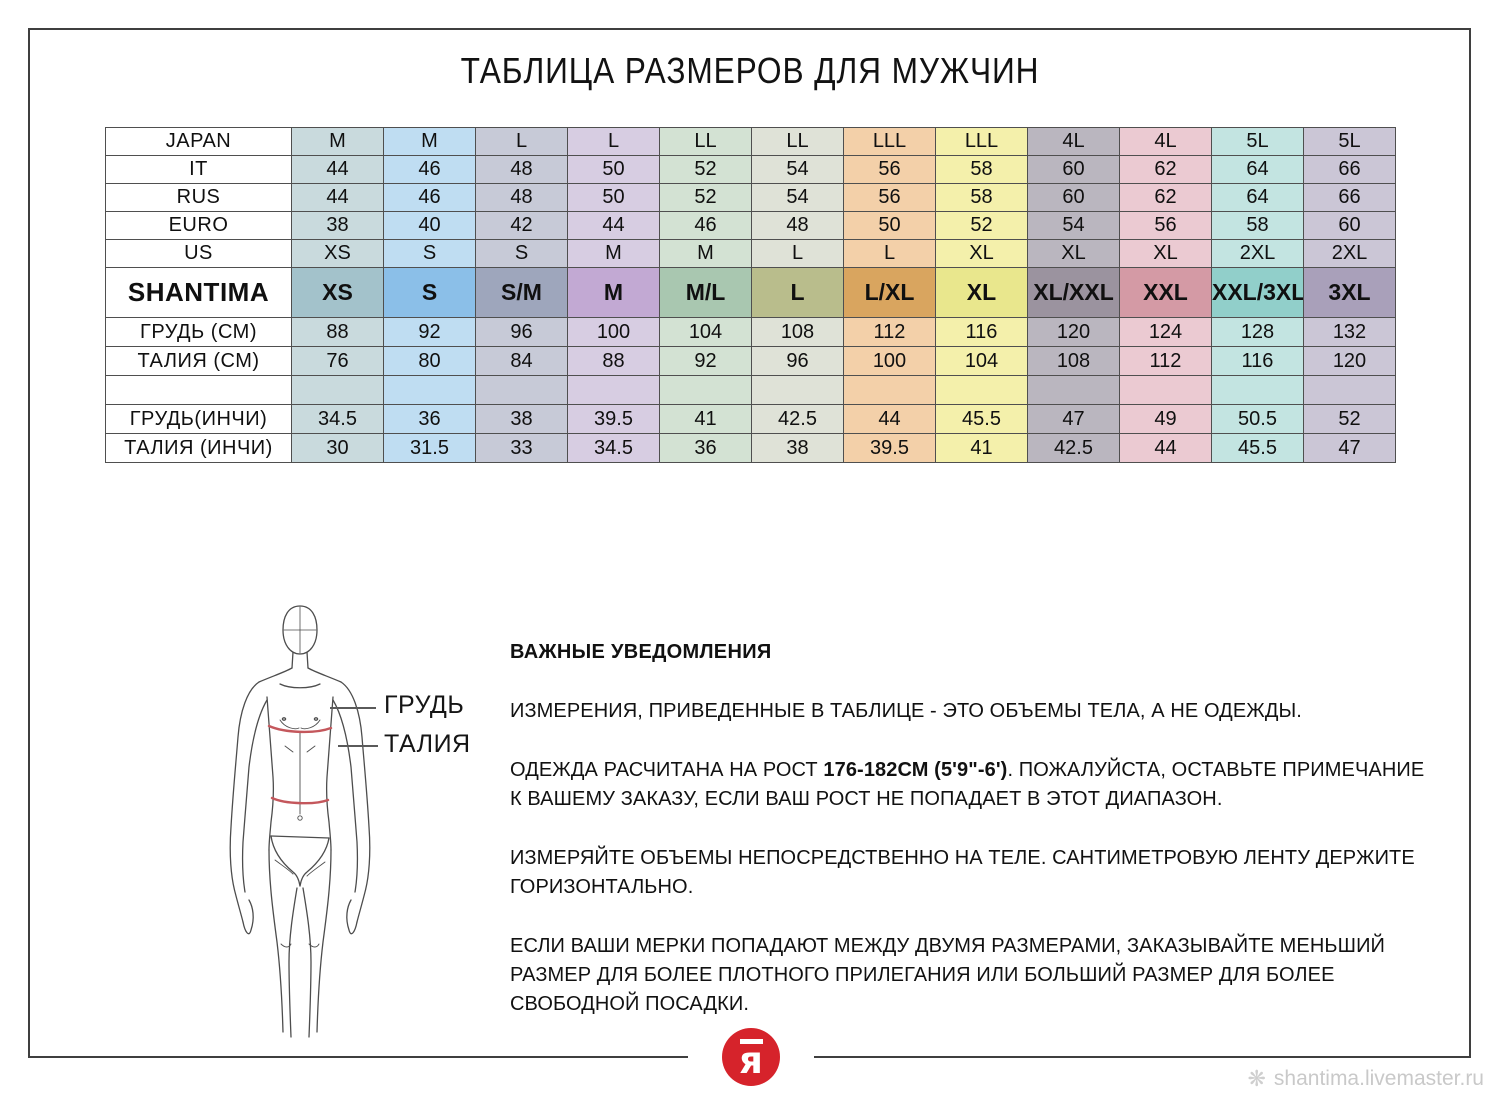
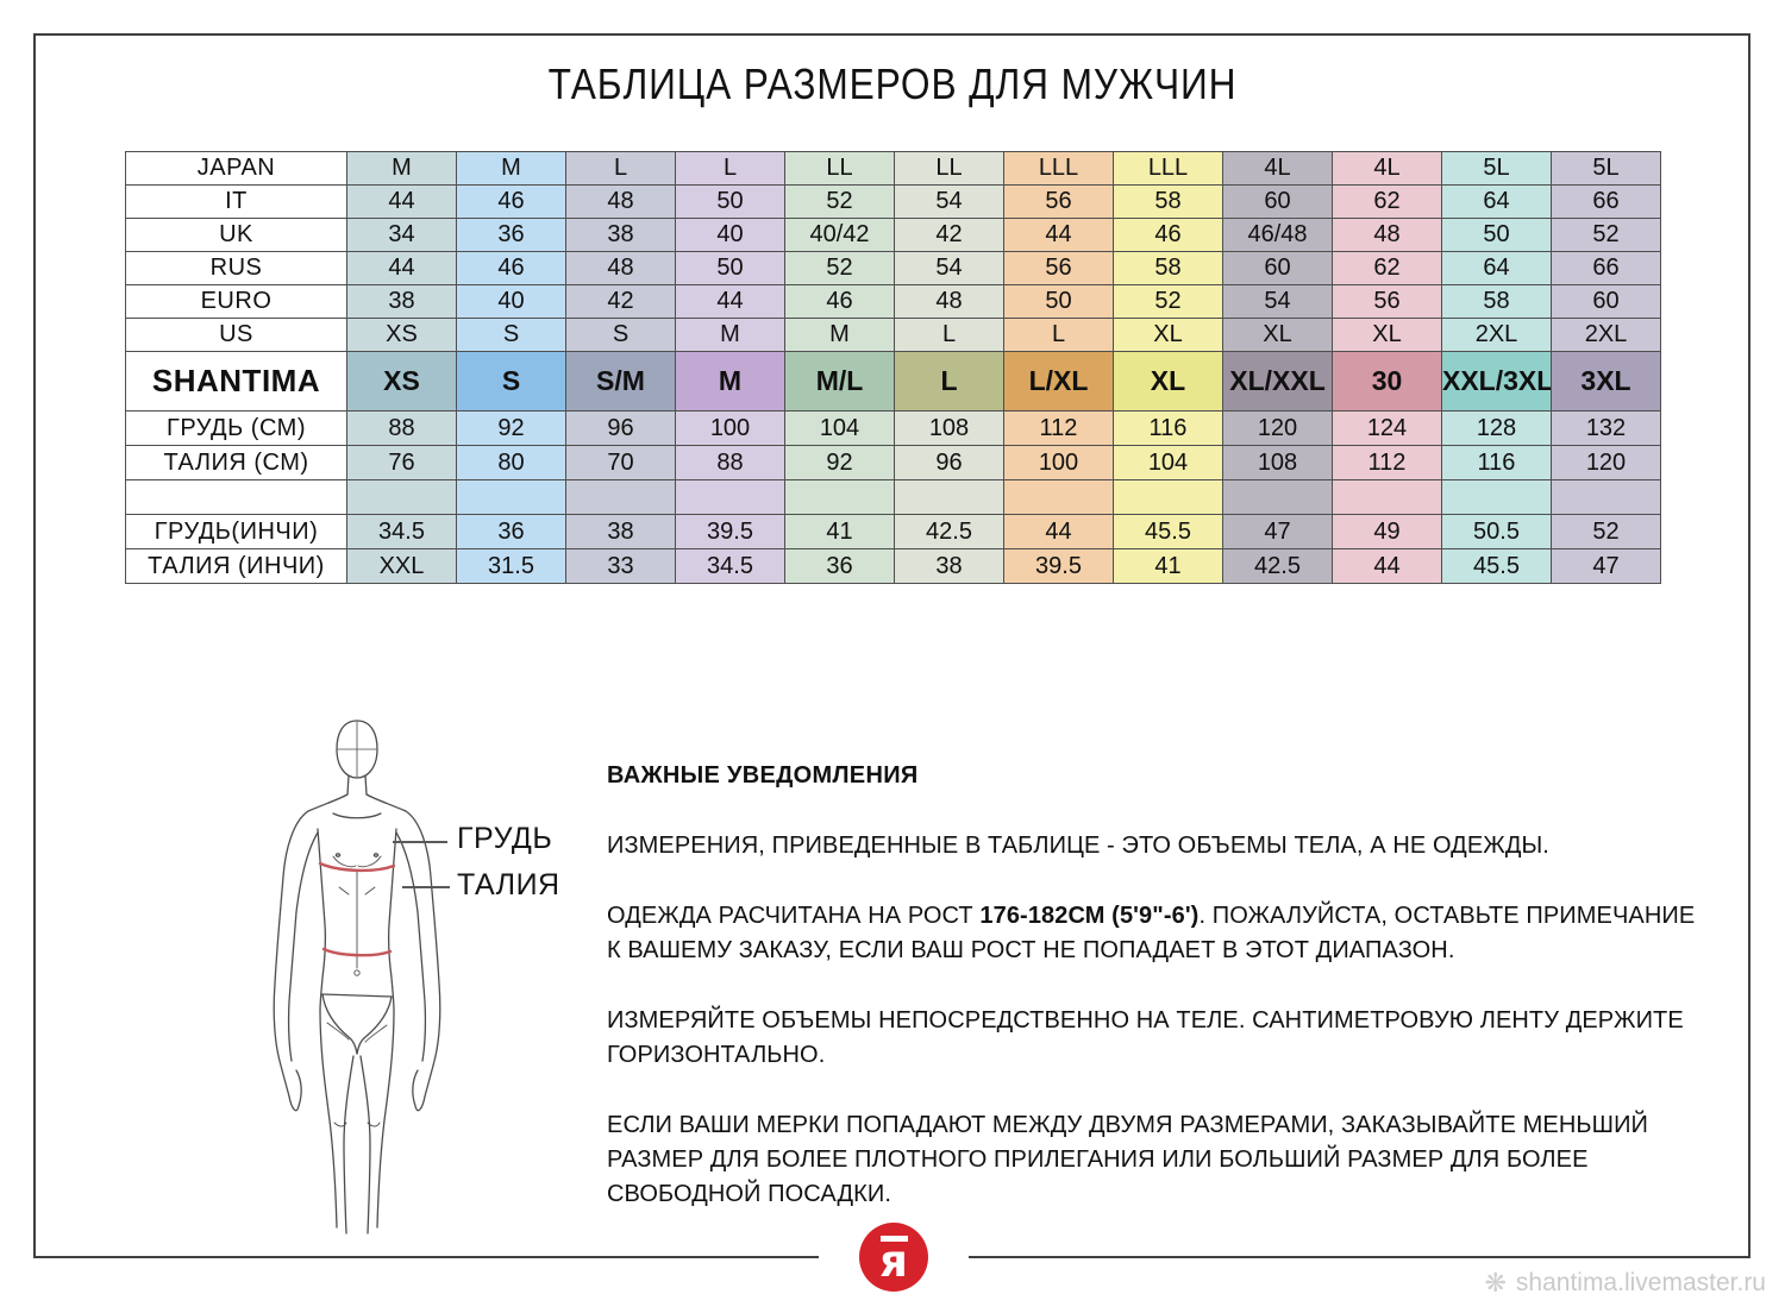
  ТАБЛИЦА РАЗМЕРОВ ДЛЯ МУЖЧИН
  JAPAN	M	M	L	L	LL	LL	LLL	LLL	4L	4L	5L	5L
  IT	44	46	48	50	52	54	56	58	60	62	64	66
+ UK	34	36	38	40	40/42	42	44	46	46/48	48	50	52
  RUS	44	46	48	50	52	54	56	58	60	62	64	66
  EURO	38	40	42	44	46	48	50	52	54	56	58	60
  US	XS	S	S	M	M	L	L	XL	XL	XL	2XL	2XL
- SHANTIMA	XS	S	S/M	M	M/L	L	L/XL	XL	XL/XXL	XXL	XXL/3XL	3XL
+ SHANTIMA	XS	S	S/M	M	M/L	L	L/XL	XL	XL/XXL	30	XXL/3XL	3XL
  ГРУДЬ (СМ)	88	92	96	100	104	108	112	116	120	124	128	132
- ТАЛИЯ (СМ)	76	80	84	88	92	96	100	104	108	112	116	120
+ ТАЛИЯ (СМ)	76	80	70	88	92	96	100	104	108	112	116	120
  ГРУДЬ(ИНЧИ)	34.5	36	38	39.5	41	42.5	44	45.5	47	49	50.5	52
- ТАЛИЯ (ИНЧИ)	30	31.5	33	34.5	36	38	39.5	41	42.5	44	45.5	47
+ ТАЛИЯ (ИНЧИ)	XXL	31.5	33	34.5	36	38	39.5	41	42.5	44	45.5	47
  ГРУДЬ
  ТАЛИЯ
  ВАЖНЫЕ УВЕДОМЛЕНИЯ
  ИЗМЕРЕНИЯ, ПРИВЕДЕННЫЕ В ТАБЛИЦЕ - ЭТО ОБЪЕМЫ ТЕЛА, А НЕ ОДЕЖДЫ.
  ОДЕЖДА РАСЧИТАНА НА РОСТ 176-182СМ (5'9"-6'). ПОЖАЛУЙСТА, ОСТАВЬТЕ ПРИМЕЧАНИЕ К ВАШЕМУ ЗАКАЗУ, ЕСЛИ ВАШ РОСТ НЕ ПОПАДАЕТ В ЭТОТ ДИАПАЗОН.
  ИЗМЕРЯЙТЕ ОБЪЕМЫ НЕПОСРЕДСТВЕННО НА ТЕЛЕ. САНТИМЕТРОВУЮ ЛЕНТУ ДЕРЖИТЕ ГОРИЗОНТАЛЬНО.
  ЕСЛИ ВАШИ МЕРКИ ПОПАДАЮТ МЕЖДУ ДВУМЯ РАЗМЕРАМИ, ЗАКАЗЫВАЙТЕ МЕНЬШИЙ РАЗМЕР ДЛЯ БОЛЕЕ ПЛОТНОГО ПРИЛЕГАНИЯ ИЛИ БОЛЬШИЙ РАЗМЕР ДЛЯ БОЛЕЕ СВОБОДНОЙ ПОСАДКИ.
  я
  ❋
  shantima.livemaster.ru
